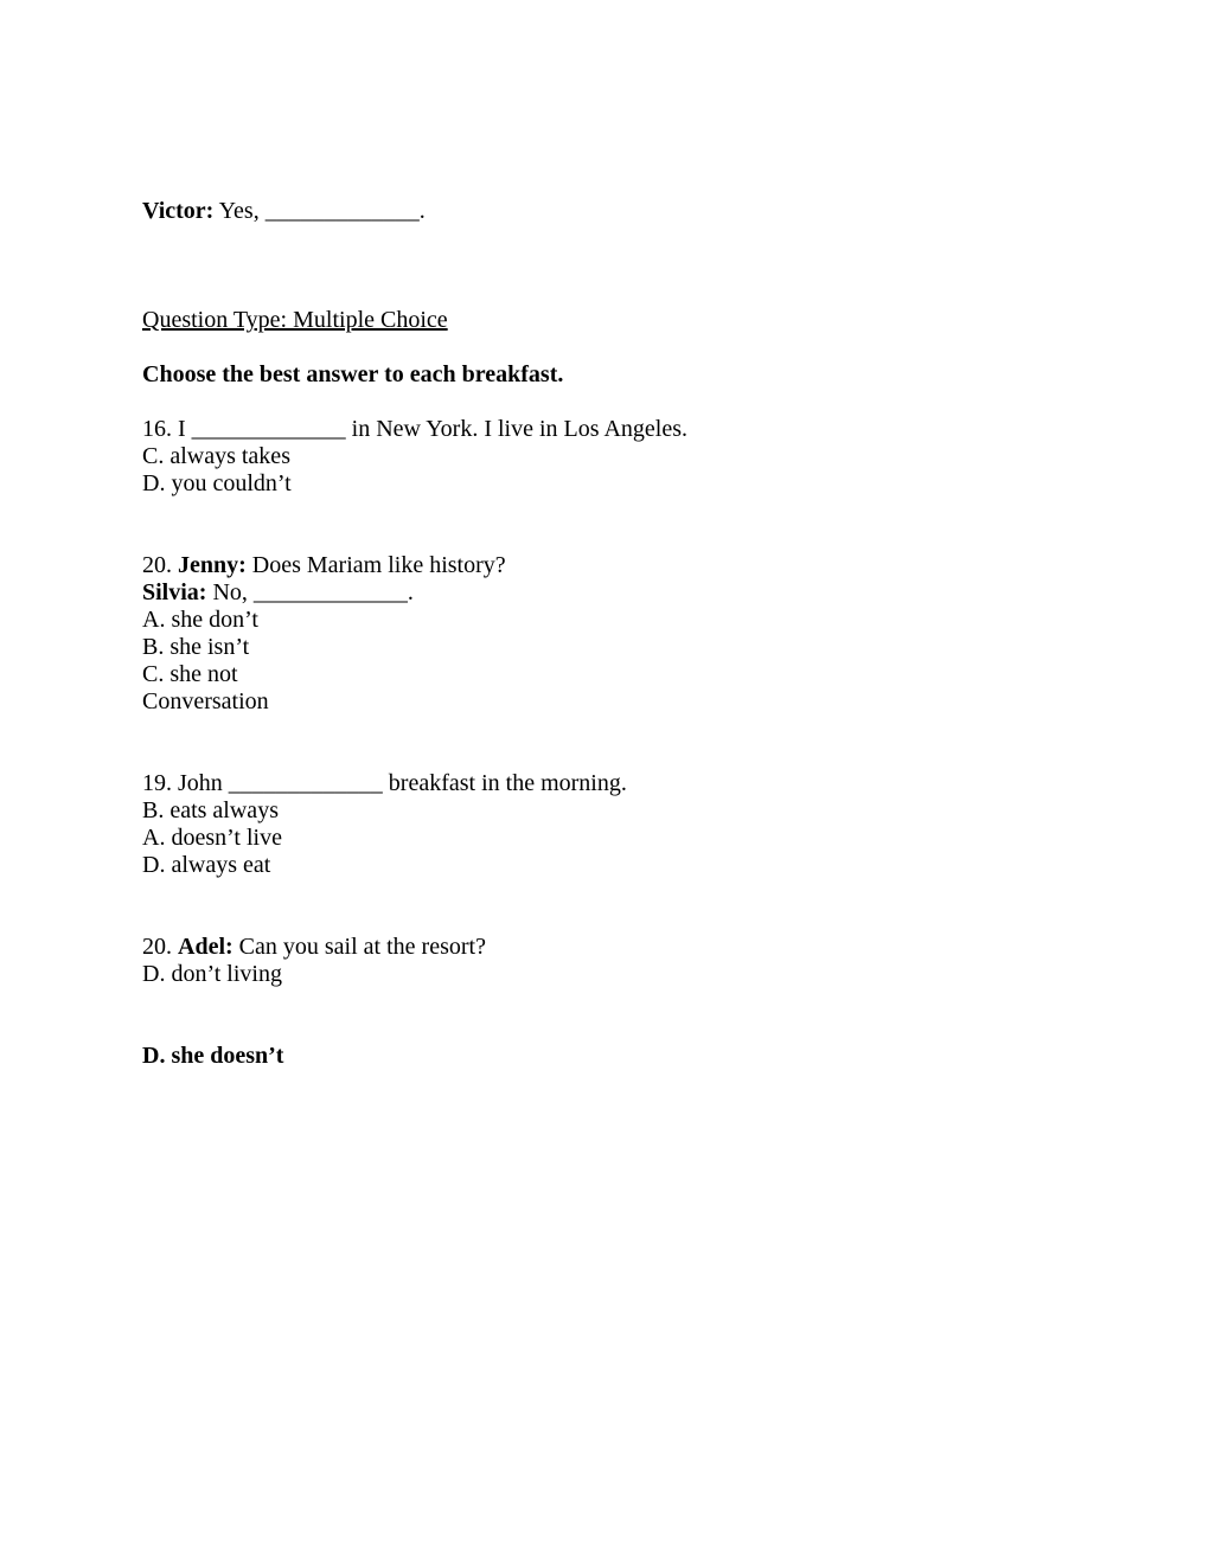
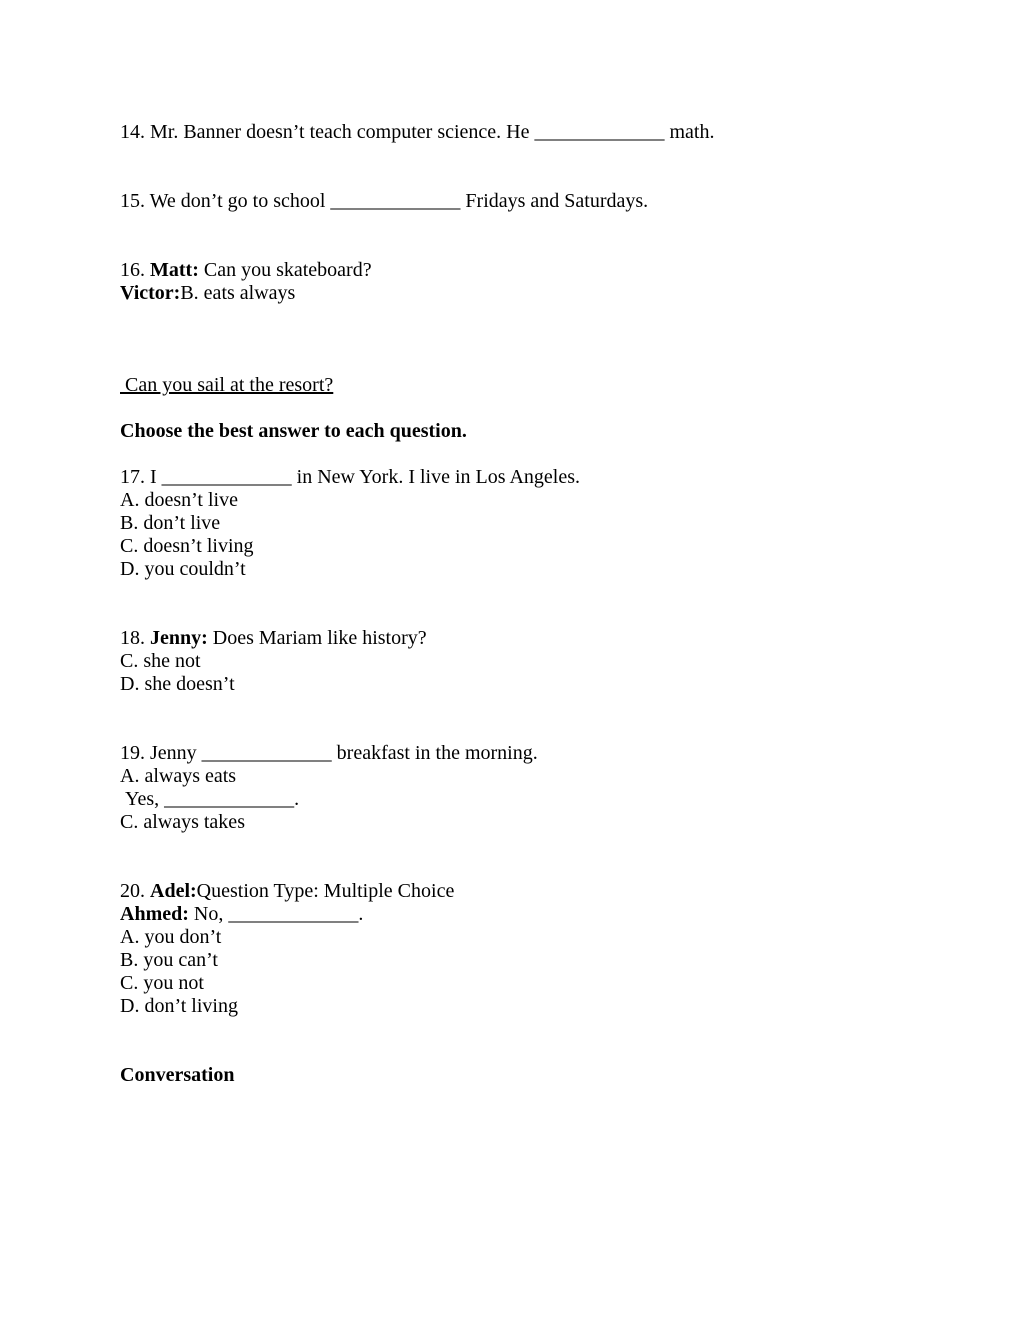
+ 14. Mr. Banner doesn’t teach computer science. He _____________ math.
+ 15. We don’t go to school _____________ Fridays and Saturdays.
+ 16. Matt: Can you skateboard?
- Victor: Yes, _____________.
+ Victor:B. eats always
- Question Type: Multiple Choice
+ Can you sail at the resort?
- Choose the best answer to each breakfast.
+ Choose the best answer to each question.
- 16. I _____________ in New York. I live in Los Angeles.
+ 17. I _____________ in New York. I live in Los Angeles.
- C. always takes
+ A. doesn’t live
+ B. don’t live
+ C. doesn’t living
  D. you couldn’t
- 20. Jenny: Does Mariam like history?
+ 18. Jenny: Does Mariam like history?
- Silvia: No, _____________.
- A. she don’t
- B. she isn’t
  C. she not
- Conversation
+ D. she doesn’t
- 19. John _____________ breakfast in the morning.
+ 19. Jenny _____________ breakfast in the morning.
+ A. always eats
- B. eats always
+ Yes, _____________.
- A. doesn’t live
+ C. always takes
- D. always eat
- 20. Adel: Can you sail at the resort?
+ 20. Adel:Question Type: Multiple Choice
+ Ahmed: No, _____________.
+ A. you don’t
+ B. you can’t
+ C. you not
  D. don’t living
- D. she doesn’t
+ Conversation
